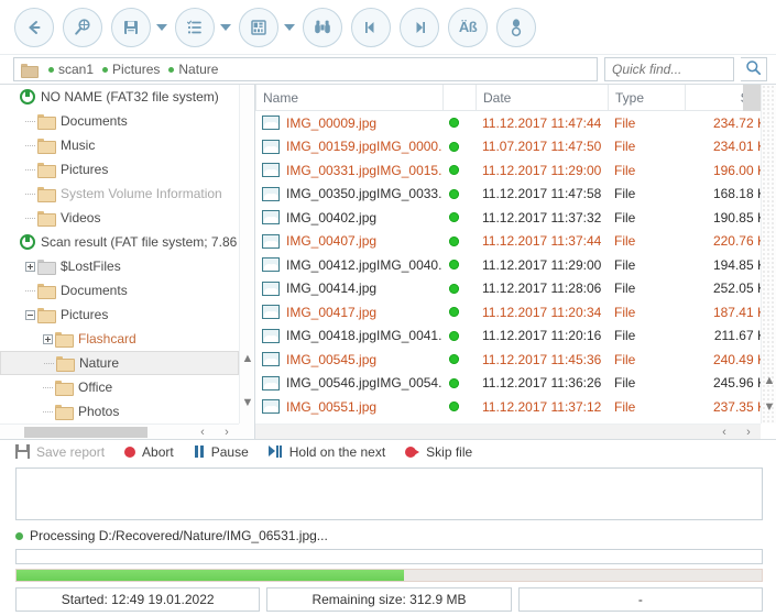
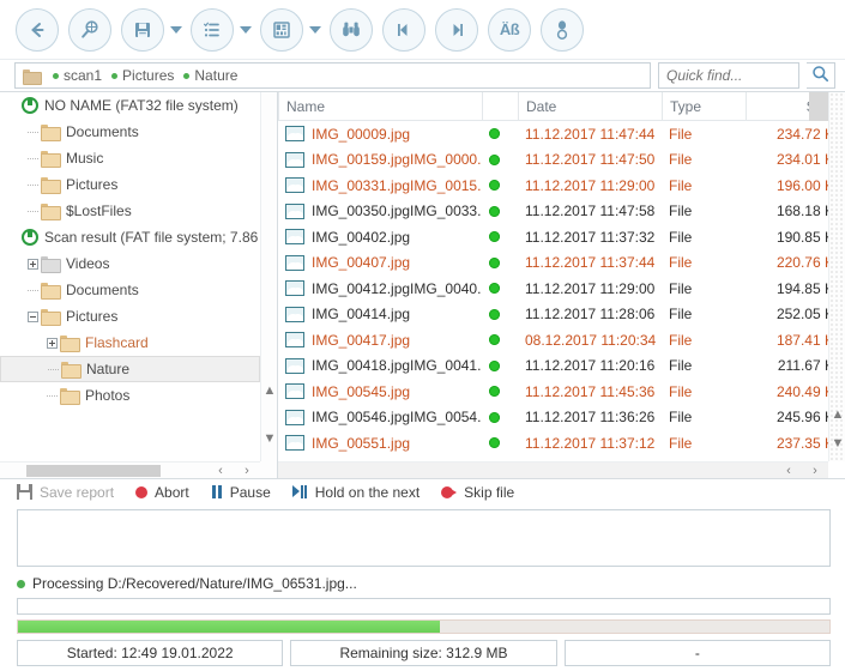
  Äß
  scan1
  Pictures
  Nature
  Quick find...
  NO NAME (FAT32 file system)
  Documents
  Music
  Pictures
- System Volume Information
- Videos
+ $LostFiles
  Scan result (FAT file system; 7.86
- $LostFiles
+ Videos
  Documents
  Pictures
  Flashcard
  Nature
- Office
  Photos
  ▲
  ▼
  ‹
  ›
  Name
  Date
  Type
  IMG_00009.jpg
  11.12.2017 11:47:44
  File
  234.72
  IMG_00159.jpgIMG_0000.
- 11.07.2017 11:47:50
+ 11.12.2017 11:47:50
  File
  234.01
  IMG_00331.jpgIMG_0015.
  11.12.2017 11:29:00
  File
  196.00
  IMG_00350.jpgIMG_0033.
  11.12.2017 11:47:58
  File
  168.18
  IMG_00402.jpg
  11.12.2017 11:37:32
  File
  190.85
  IMG_00407.jpg
  11.12.2017 11:37:44
  File
  220.76
  IMG_00412.jpgIMG_0040.
  11.12.2017 11:29:00
  File
  194.85
  IMG_00414.jpg
  11.12.2017 11:28:06
  File
  252.05
  IMG_00417.jpg
- 11.12.2017 11:20:34
+ 08.12.2017 11:20:34
  File
  187.41
  IMG_00418.jpgIMG_0041.
  11.12.2017 11:20:16
  File
  211.67
  IMG_00545.jpg
  11.12.2017 11:45:36
  File
  240.49
  IMG_00546.jpgIMG_0054.
  11.12.2017 11:36:26
  File
  245.96
  IMG_00551.jpg
  11.12.2017 11:37:12
  File
  237.35
  ▲
  ▼
  ‹
  ›
  Save report
  Abort
  Pause
  Hold on the next
  Skip file
  Processing D:/Recovered/Nature/IMG_06531.jpg...
  Started: 12:49 19.01.2022
  Remaining size: 312.9 MB
  -
